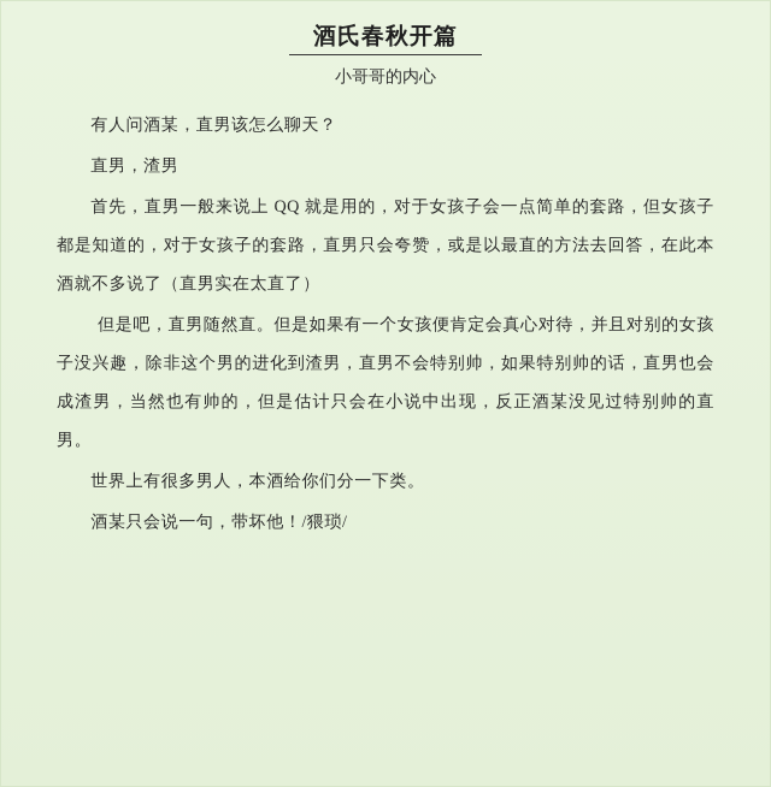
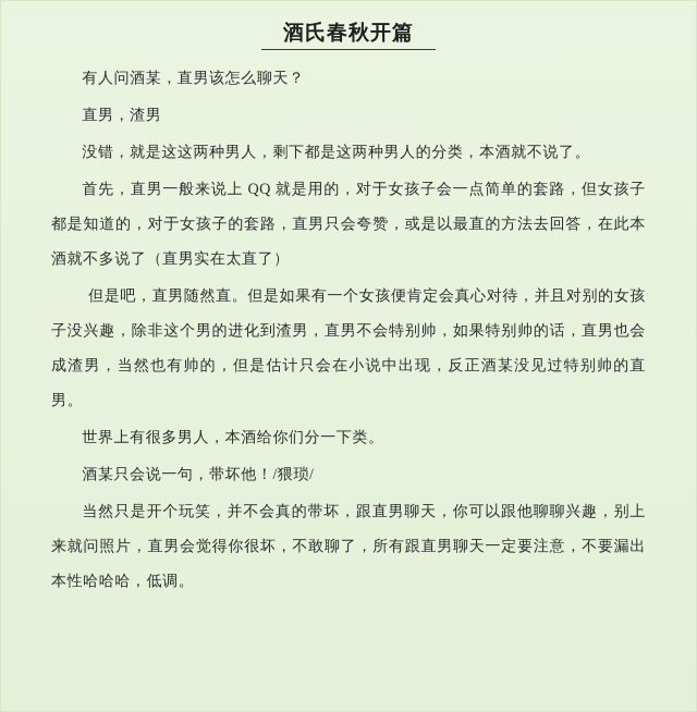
  酒氏春秋开篇
- 小哥哥的内心
  有人问酒某，直男该怎么聊天？
  直男，渣男
+ 没错，就是这这两种男人，剩下都是这两种男人的分类，本酒就不说了。
  首先，直男一般来说上 QQ 就是用的，对于女孩子会一点简单的套路，但女孩子都是知道的，对于女孩子的套路，直男只会夸赞，或是以最直的方法去回答，在此本酒就不多说了（直男实在太直了）
  但是吧，直男随然直。但是如果有一个女孩便肯定会真心对待，并且对别的女孩子没兴趣，除非这个男的进化到渣男，直男不会特别帅，如果特别帅的话，直男也会成渣男，当然也有帅的，但是估计只会在小说中出现，反正酒某没见过特别帅的直男。
  世界上有很多男人，本酒给你们分一下类。
  酒某只会说一句，带坏他！/猥琐/
+ 当然只是开个玩笑，并不会真的带坏，跟直男聊天，你可以跟他聊聊兴趣，别上来就问照片，直男会觉得你很坏，不敢聊了，所有跟直男聊天一定要注意，不要漏出本性哈哈哈，低调。
